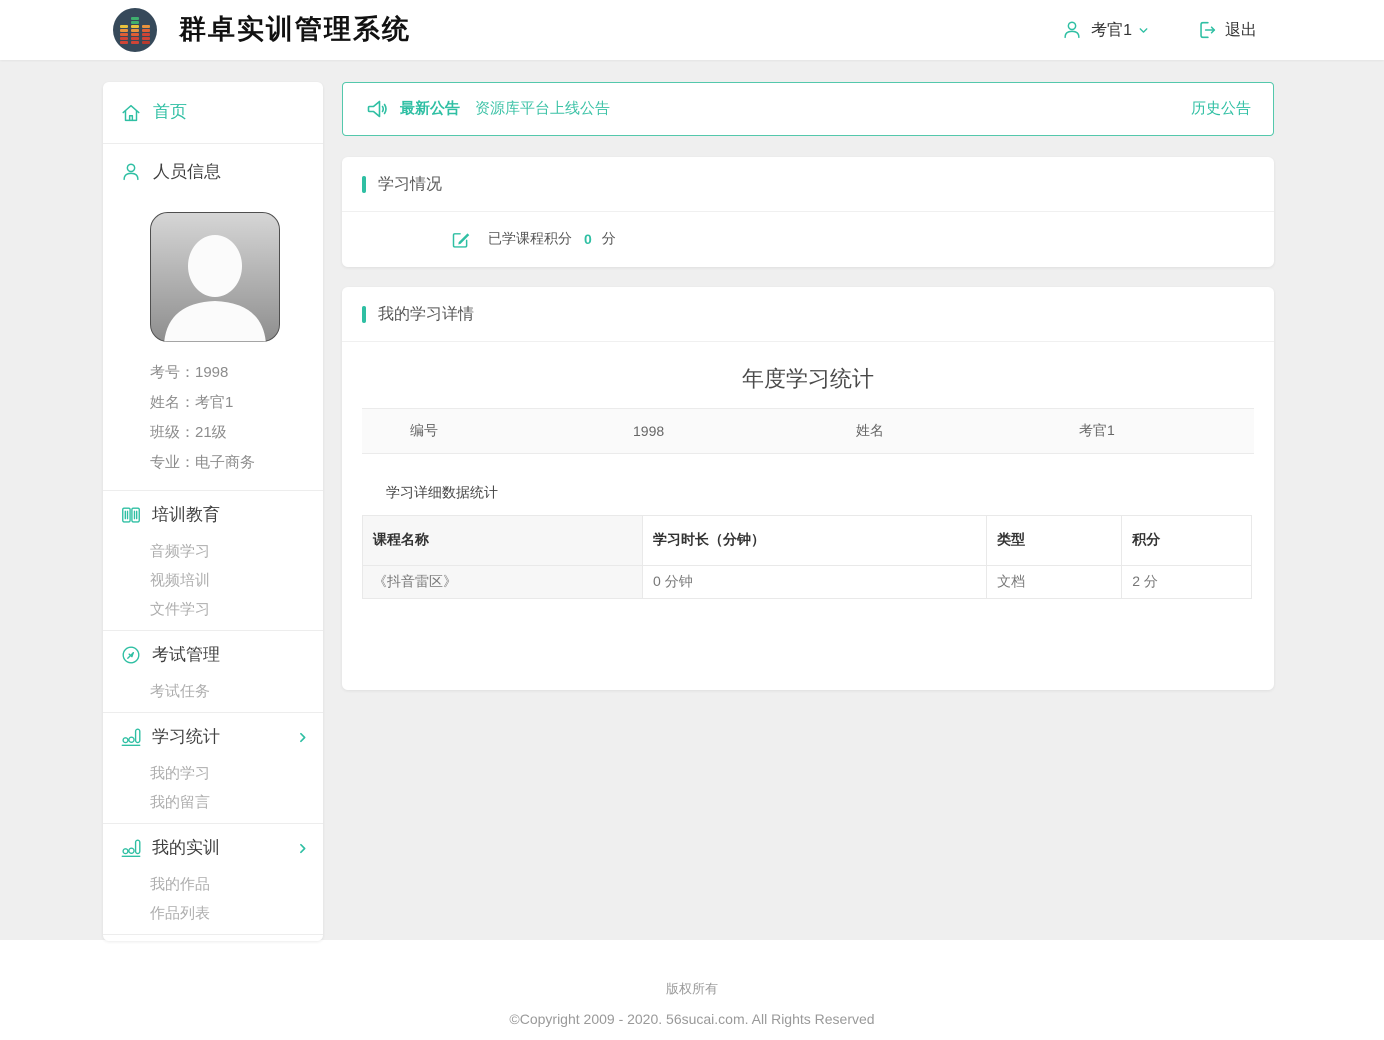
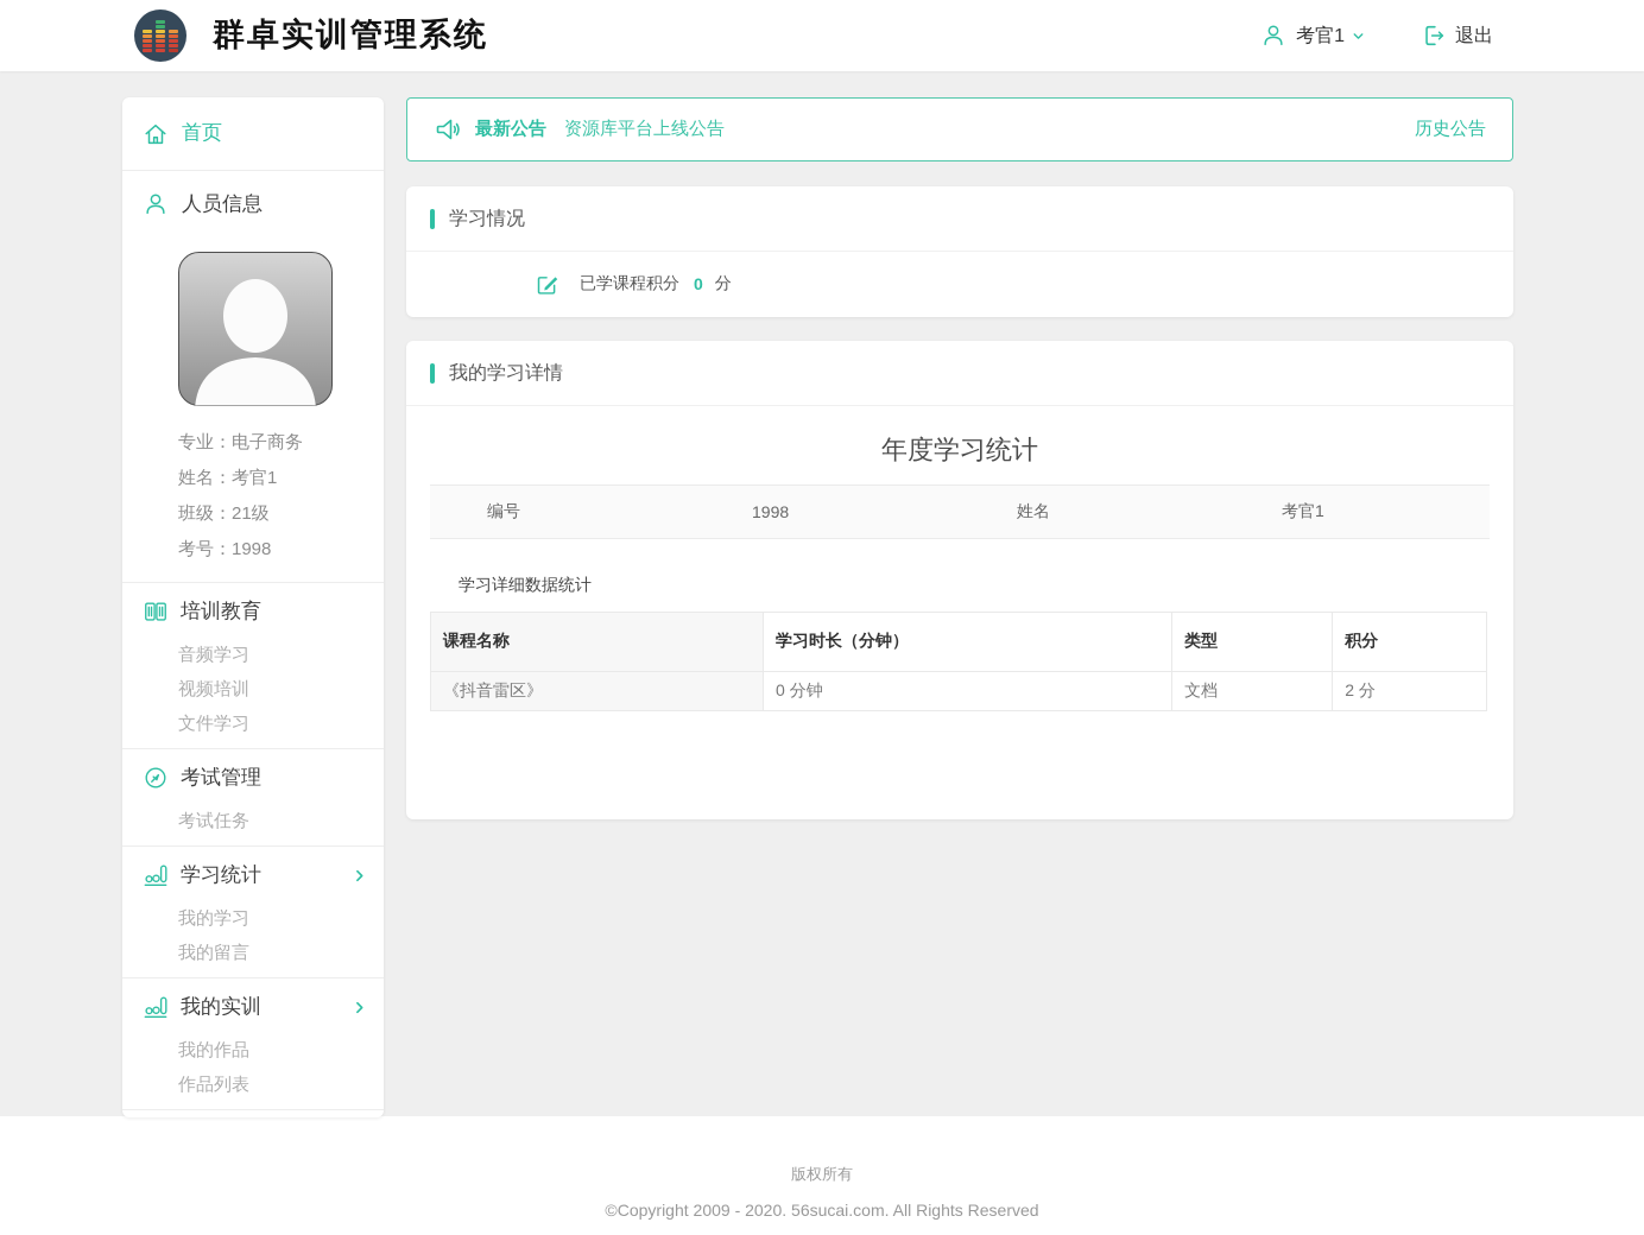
  群卓实训管理系统
  考官1
  退出
  首页
  人员信息
- 考号：1998
+ 专业：电子商务
  姓名：考官1
  班级：21级
- 专业：电子商务
+ 考号：1998
  培训教育
  音频学习
  视频培训
  文件学习
  考试管理
  考试任务
  学习统计
  我的学习
  我的留言
  我的实训
  我的作品
  作品列表
  最新公告
  资源库平台上线公告
  历史公告
  学习情况
  已学课程积分
  0
  分
  我的学习详情
  年度学习统计
  编号
  1998
  姓名
  考官1
  学习详细数据统计
  课程名称	学习时长（分钟）	类型	积分
  《抖音雷区》	0 分钟	文档	2 分
  版权所有
  ©Copyright 2009 - 2020. 56sucai.com. All Rights Reserved
